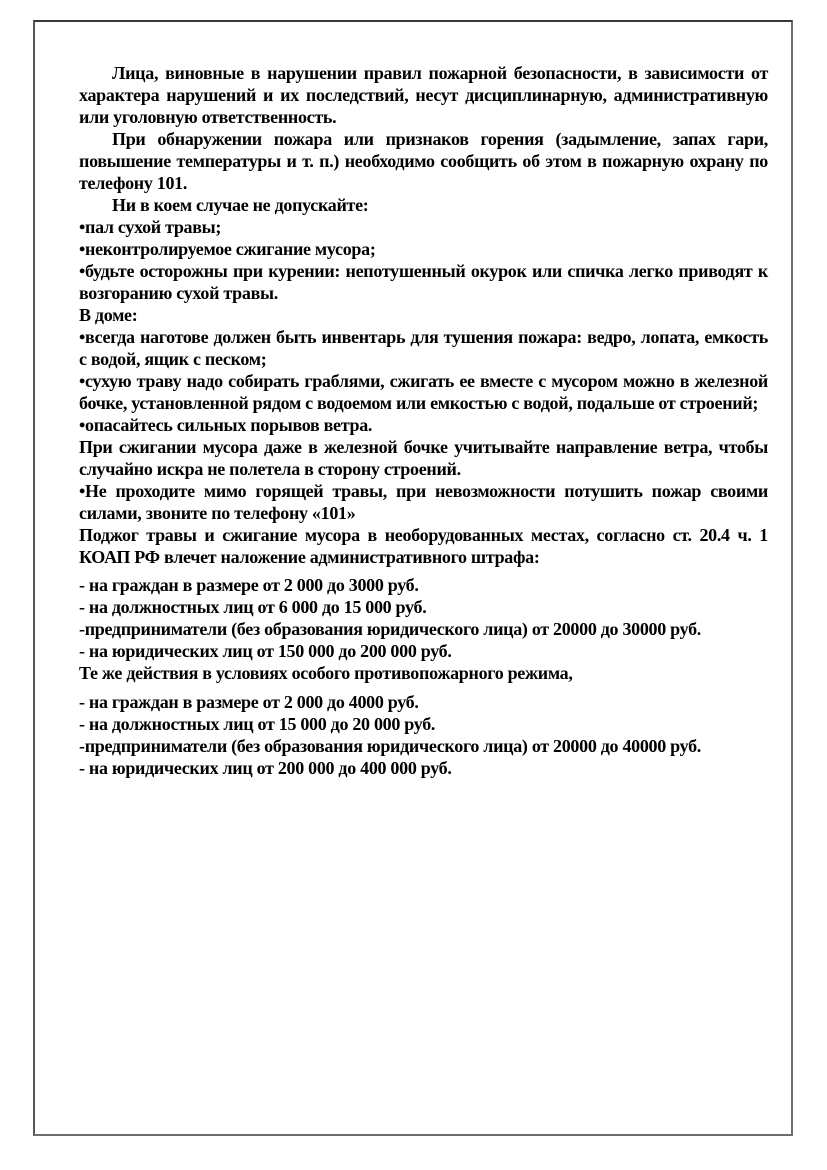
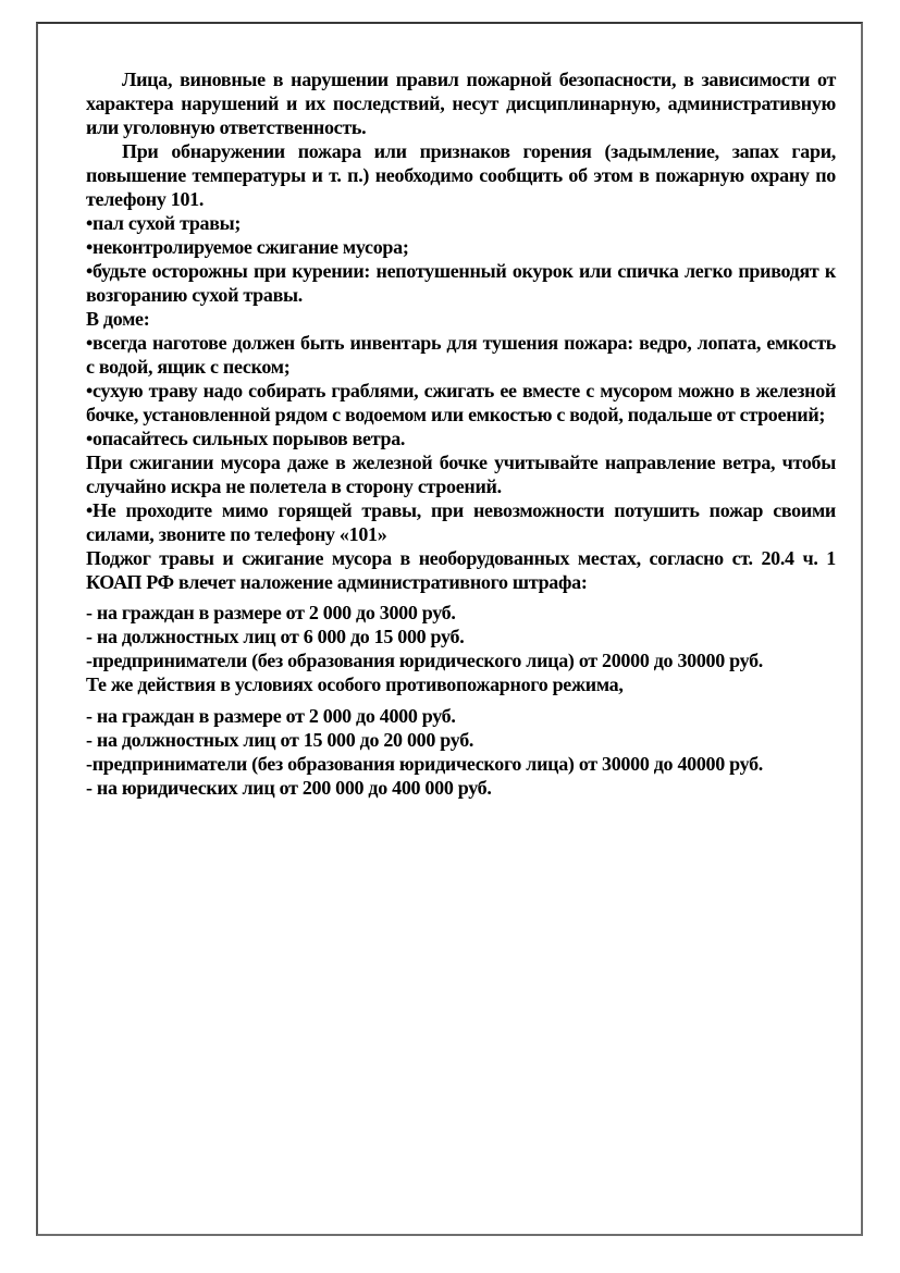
  Лица, виновные в нарушении правил пожарной безопасности, в зависимости от характера нарушений и их последствий, несут дисциплинарную, административную или уголовную ответственность.
  При обнаружении пожара или признаков горения (задымление, запах гари, повышение температуры и т. п.) необходимо сообщить об этом в пожарную охрану по телефону 101.
- Ни в коем случае не допускайте:
  •пал сухой травы;
  •неконтролируемое сжигание мусора;
  •будьте осторожны при курении: непотушенный окурок или спичка легко приводят к возгоранию сухой травы.
  В доме:
  •всегда наготове должен быть инвентарь для тушения пожара: ведро, лопата, емкость с водой, ящик с песком;
  •сухую траву надо собирать граблями, сжигать ее вместе с мусором можно в железной бочке, установленной рядом с водоемом или емкостью с водой, подальше от строений;
  •опасайтесь сильных порывов ветра.
  При сжигании мусора даже в железной бочке учитывайте направление ветра, чтобы случайно искра не полетела в сторону строений.
  •Не проходите мимо горящей травы, при невозможности потушить пожар своими силами, звоните по телефону «101»
  Поджог травы и сжигание мусора в необорудованных местах, согласно ст. 20.4 ч. 1 КОАП РФ влечет наложение административного штрафа:
  - на граждан в размере от 2 000 до 3000 руб.
  - на должностных лиц от 6 000 до 15 000 руб.
  -предприниматели (без образования юридического лица) от 20000 до 30000 руб.
- - на юридических лиц от 150 000 до 200 000 руб.
  Те же действия в условиях особого противопожарного режима,
  - на граждан в размере от 2 000 до 4000 руб.
  - на должностных лиц от 15 000 до 20 000 руб.
- -предприниматели (без образования юридического лица) от 20000 до 40000 руб.
+ -предприниматели (без образования юридического лица) от 30000 до 40000 руб.
  - на юридических лиц от 200 000 до 400 000 руб.
